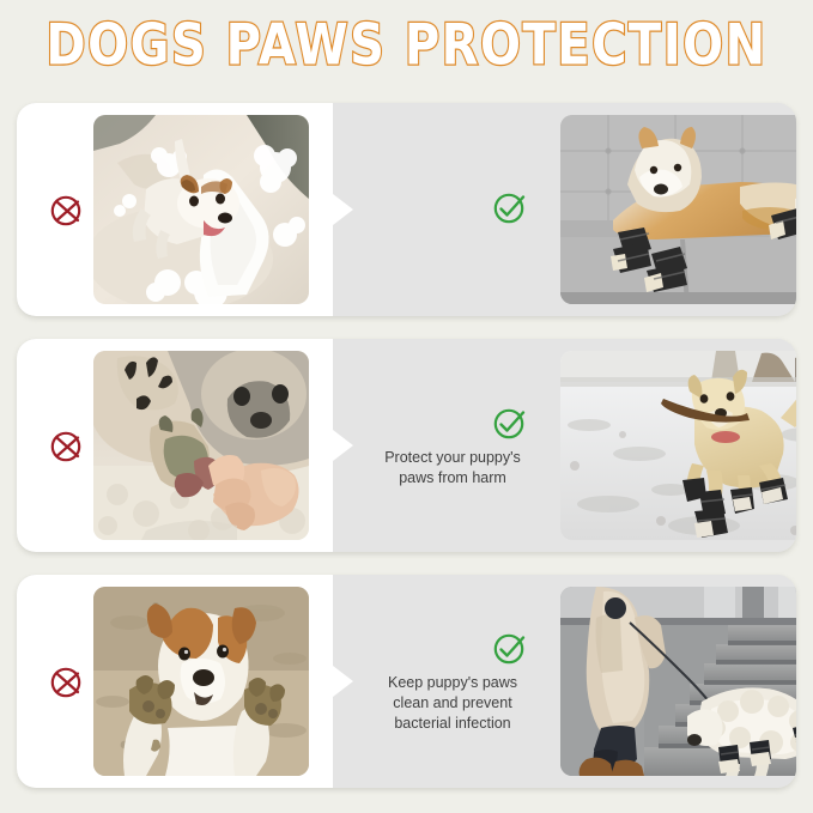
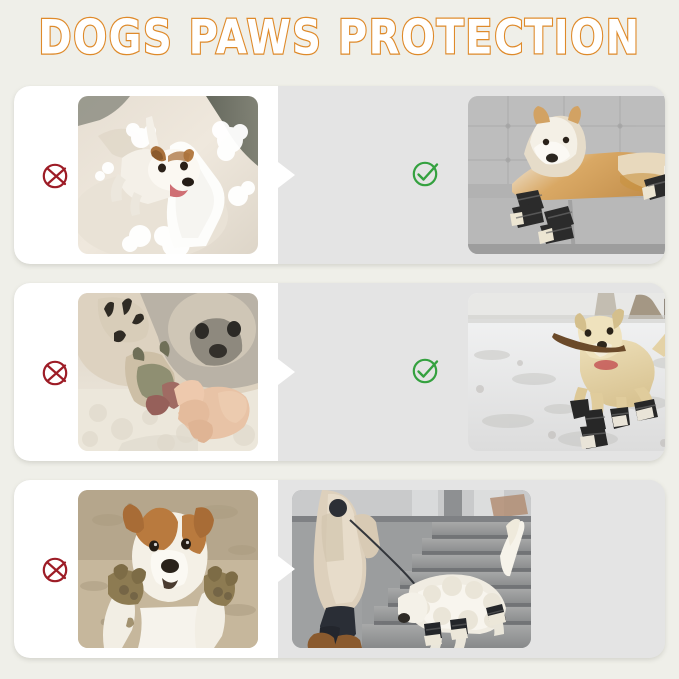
  DOGS PAWS PROTECTION
- Protect your puppy's
- paws from harm
- Keep puppy's paws
- clean and prevent
- bacterial infection
